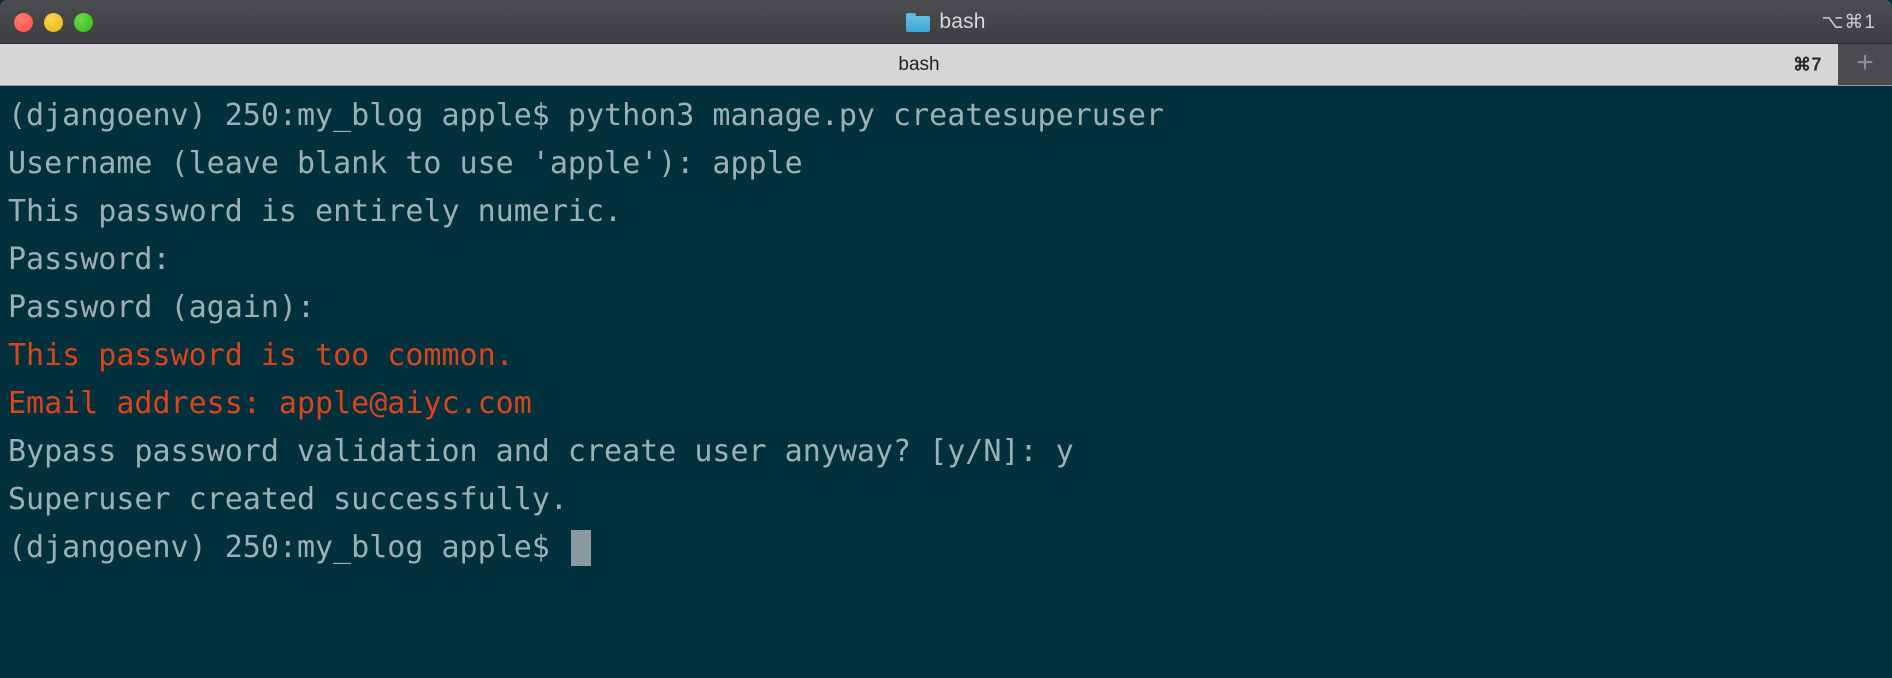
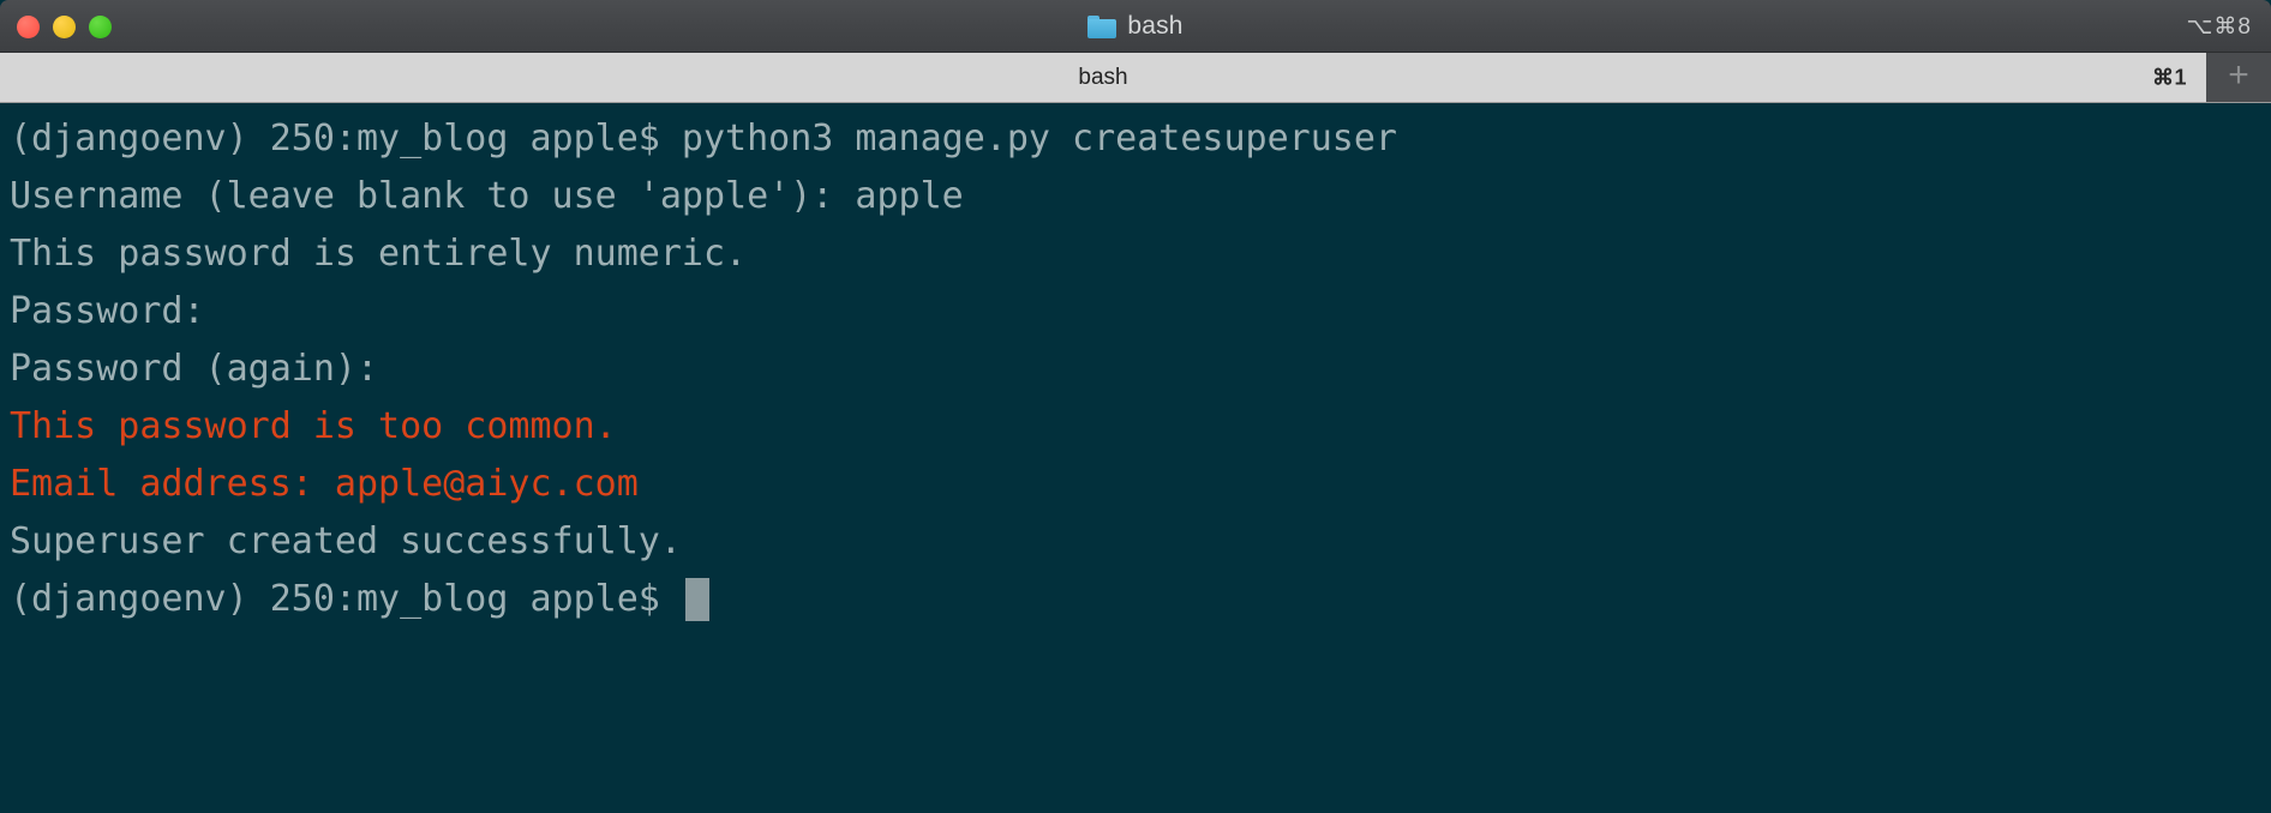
  bash
- ⌥⌘1
+ ⌥⌘8
  bash
- ⌘7
+ ⌘1
  +
  (djangoenv) 250:my_blog apple$ python3 manage.py createsuperuser
  Username (leave blank to use 'apple'): apple
  This password is entirely numeric.
  Password:
  Password (again):
  This password is too common.
  Email address: apple@aiyc.com
- Bypass password validation and create user anyway? [y/N]: y
  Superuser created successfully.
  (djangoenv) 250:my_blog apple$
